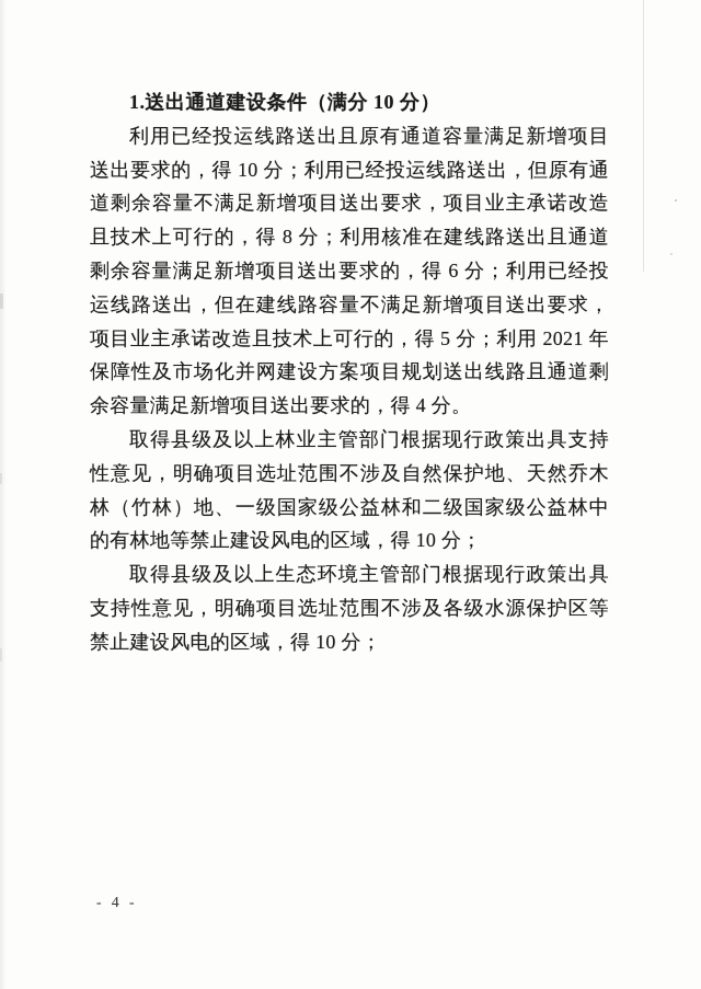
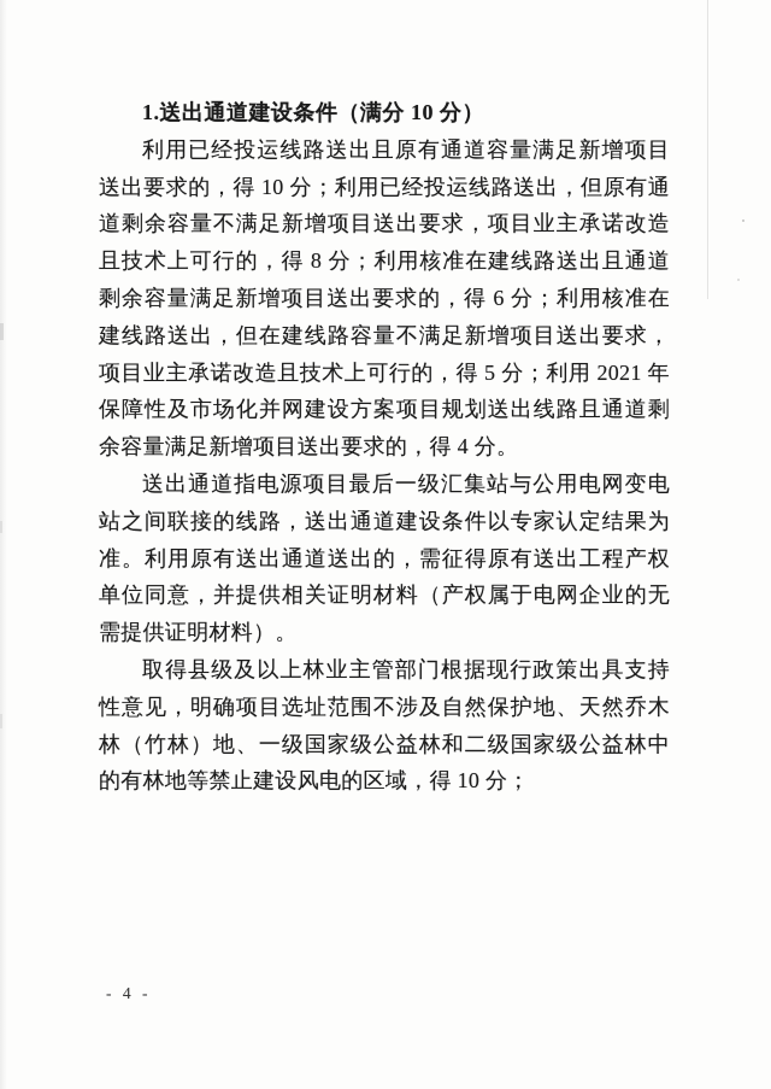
  1.送出通道建设条件（满分 10 分）
- 利用已经投运线路送出且原有通道容量满足新增项目送出要求的，得 10 分；利用已经投运线路送出，但原有通道剩余容量不满足新增项目送出要求，项目业主承诺改造且技术上可行的，得 8 分；利用核准在建线路送出且通道剩余容量满足新增项目送出要求的，得 6 分；利用已经投运线路送出，但在建线路容量不满足新增项目送出要求，项目业主承诺改造且技术上可行的，得 5 分；利用 2021 年保障性及市场化并网建设方案项目规划送出线路且通道剩余容量满足新增项目送出要求的，得 4 分。
+ 利用已经投运线路送出且原有通道容量满足新增项目送出要求的，得 10 分；利用已经投运线路送出，但原有通道剩余容量不满足新增项目送出要求，项目业主承诺改造且技术上可行的，得 8 分；利用核准在建线路送出且通道剩余容量满足新增项目送出要求的，得 6 分；利用核准在建线路送出，但在建线路容量不满足新增项目送出要求，项目业主承诺改造且技术上可行的，得 5 分；利用 2021 年保障性及市场化并网建设方案项目规划送出线路且通道剩余容量满足新增项目送出要求的，得 4 分。
+ 送出通道指电源项目最后一级汇集站与公用电网变电站之间联接的线路，送出通道建设条件以专家认定结果为准。利用原有送出通道送出的，需征得原有送出工程产权单位同意，并提供相关证明材料（产权属于电网企业的无需提供证明材料）。
  取得县级及以上林业主管部门根据现行政策出具支持性意见，明确项目选址范围不涉及自然保护地、天然乔木林（竹林）地、一级国家级公益林和二级国家级公益林中的有林地等禁止建设风电的区域，得 10 分；
- 取得县级及以上生态环境主管部门根据现行政策出具支持性意见，明确项目选址范围不涉及各级水源保护区等禁止建设风电的区域，得 10 分；
  - 4 -
